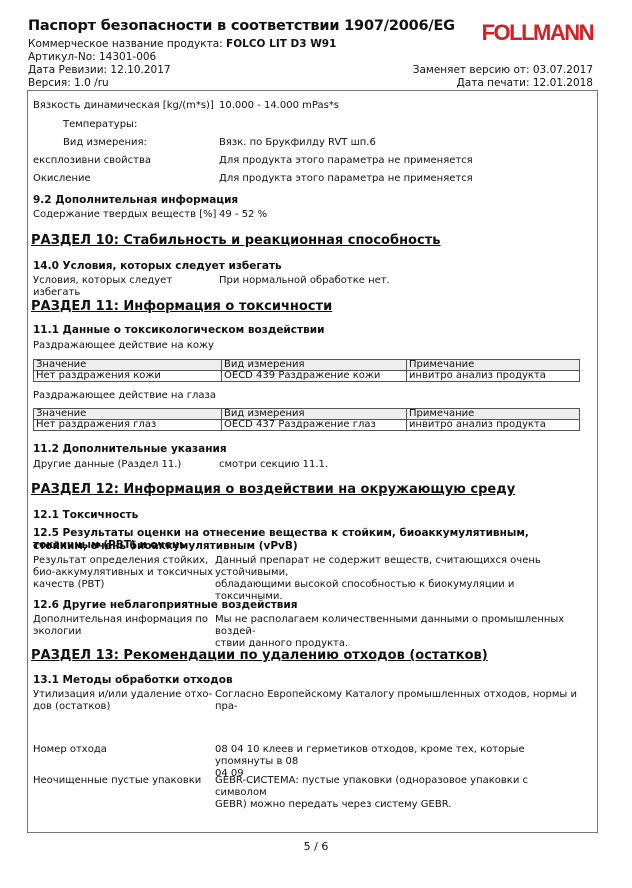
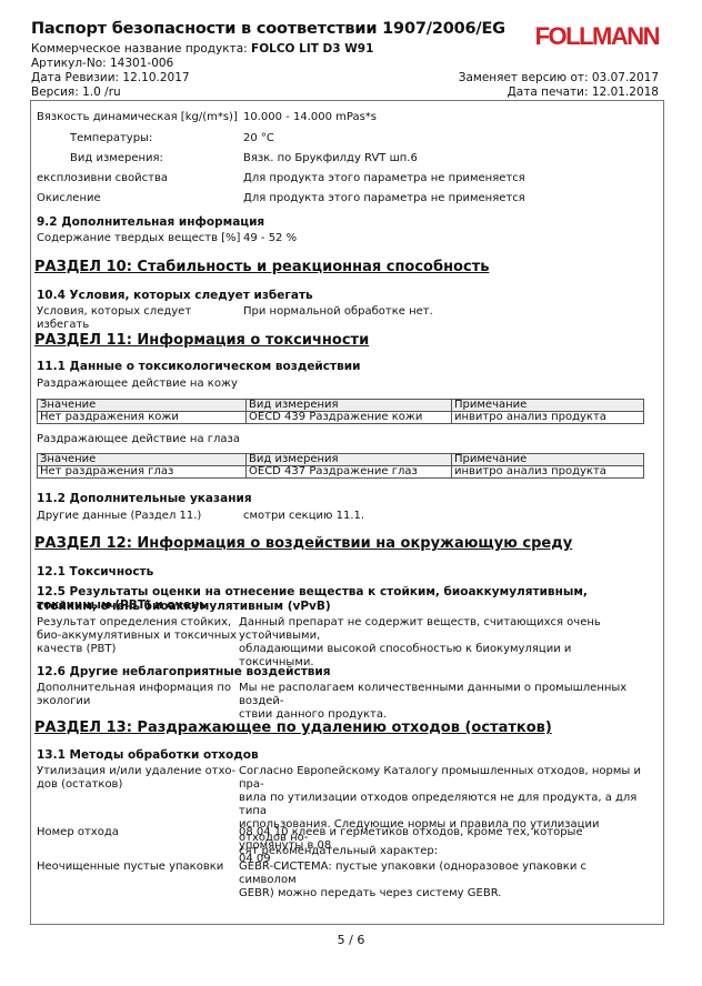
  Паспорт безопасности в соответствии 1907/2006/EG
  Коммерческое название продукта: FOLCO LIT D3 W91
  Артикул-No: 14301-006
  Дата Ревизии: 12.10.2017
  Версия: 1.0 /ru
  FOLLMANN
  Заменяет версию от: 03.07.2017
  Дата печати: 12.01.2018
  Вязкость динамическая [kg/(m*s)]
  10.000 - 14.000 mPas*s
  Температуры:
+ 20 °C
  Вид измерения:
  Вязк. по Брукфилду RVT шп.6
  експлозивни свойства
  Для продукта этого параметра не применяется
  Окисление
  Для продукта этого параметра не применяется
  9.2 Дополнительная информация
  Содержание твердых веществ [%]
  49 - 52 %
  РАЗДЕЛ 10: Стабильность и реакционная способность
- 14.0 Условия, которых следует избегать
+ 10.4 Условия, которых следует избегать
  Условия, которых следует избегать
  При нормальной обработке нет.
  РАЗДЕЛ 11: Информация о токсичности
  11.1 Данные о токсикологическом воздействии
  Раздражающее действие на кожу
  Значение	Вид измерения	Примечание
  Нет раздражения кожи	OECD 439 Раздражение кожи	инвитро анализ продукта
  Раздражающее действие на глаза
  Значение	Вид измерения	Примечание
  Нет раздражения глаз	OECD 437 Раздражение глаз	инвитро анализ продукта
  11.2 Дополнительные указания
  Другие данные (Раздел 11.)
  смотри секцию 11.1.
  РАЗДЕЛ 12: Информация о воздействии на окружающую среду
  12.1 Токсичность
  12.5 Результаты оценки на отнесение вещества к стойким, биоаккумулятивным, токсичным (PBT) и очень
  стойким, очень биоаккумулятивным (vPvB)
  Результат определения стойких,
  био-аккумулятивных и токсичных
  качеств (PBT)
  Данный препарат не содержит веществ, считающихся очень устойчивыми,
  обладающими высокой способностью к биокумуляции и токсичными.
  12.6 Другие неблагоприятные воздействия
  Дополнительная информация по
  экологии
  Мы не располагаем количественными данными о промышленных воздей-
  ствии данного продукта.
- РАЗДЕЛ 13: Рекомендации по удалению отходов (остатков)
+ РАЗДЕЛ 13: Раздражающее по удалению отходов (остатков)
  13.1 Методы обработки отходов
  Утилизация и/или удаление отхо-
  дов (остатков)
  Согласно Европейскому Каталогу промышленных отходов, нормы и пра-
+ вила по утилизации отходов определяются не для продукта, а для типа
+ использования. Следующие нормы и правила по утилизации отходов но-
+ сят рекомендательный характер:
  Номер отхода
  08 04 10 клеев и герметиков отходов, кроме тех, которые упомянуты в 08
  04 09
  Неочищенные пустые упаковки
  GEBR-СИСТЕМА: пустые упаковки (одноразовое упаковки с символом
  GEBR) можно передать через систему GEBR.
  5 / 6
